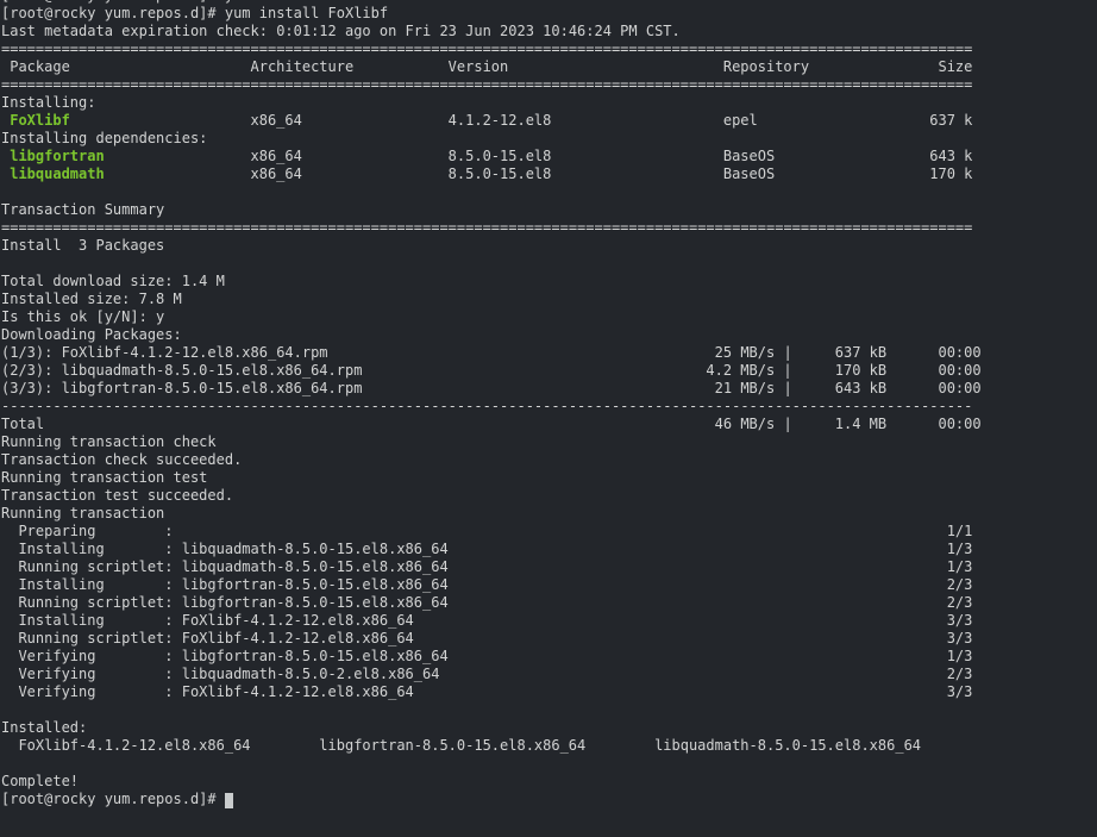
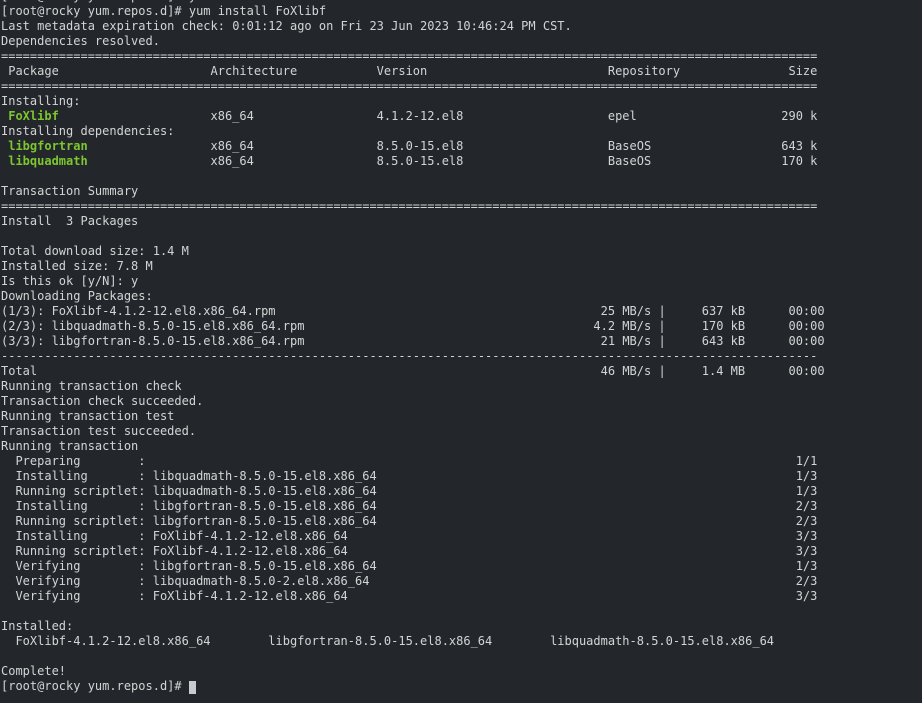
  [root@rocky yum.repos.d]# yum install FoXlibf
  Last metadata expiration check: 0:01:12 ago on Fri 23 Jun 2023 10:46:24 PM CST.
+ Dependencies resolved.
  =================================================================================================================
  Package
  Architecture
  Version
  Repository
  Size
  =================================================================================================================
  Installing:
  FoXlibf
  x86_64
  4.1.2-12.el8
  epel
- 637 k
+ 290 k
  Installing dependencies:
  libgfortran
  x86_64
  8.5.0-15.el8
  BaseOS
  643 k
  libquadmath
  x86_64
  8.5.0-15.el8
  BaseOS
  170 k
  Transaction Summary
  =================================================================================================================
  Install 3 Packages
  Total download size: 1.4 M
  Installed size: 7.8 M
  Is this ok [y/N]: y
  Downloading Packages:
  (1/3): FoXlibf-4.1.2-12.el8.x86_64.rpm
  25 MB/s | 637 kB
  00:00
  (2/3): libquadmath-8.5.0-15.el8.x86_64.rpm
  4.2 MB/s | 170 kB
  00:00
  (3/3): libgfortran-8.5.0-15.el8.x86_64.rpm
  21 MB/s | 643 kB
  00:00
  -----------------------------------------------------------------------------------------------------------------
  Total
  46 MB/s | 1.4 MB
  00:00
  Running transaction check
  Transaction check succeeded.
  Running transaction test
  Transaction test succeeded.
  Running transaction
  Preparing :
  1/1
  Installing : libquadmath-8.5.0-15.el8.x86_64
  1/3
  Running scriptlet: libquadmath-8.5.0-15.el8.x86_64
  1/3
  Installing : libgfortran-8.5.0-15.el8.x86_64
  2/3
  Running scriptlet: libgfortran-8.5.0-15.el8.x86_64
  2/3
  Installing : FoXlibf-4.1.2-12.el8.x86_64
  3/3
  Running scriptlet: FoXlibf-4.1.2-12.el8.x86_64
  3/3
  Verifying : libgfortran-8.5.0-15.el8.x86_64
  1/3
  Verifying : libquadmath-8.5.0-2.el8.x86_64
  2/3
  Verifying : FoXlibf-4.1.2-12.el8.x86_64
  3/3
  Installed:
  FoXlibf-4.1.2-12.el8.x86_64
  libgfortran-8.5.0-15.el8.x86_64
  libquadmath-8.5.0-15.el8.x86_64
  Complete!
  [root@rocky yum.repos.d]#
